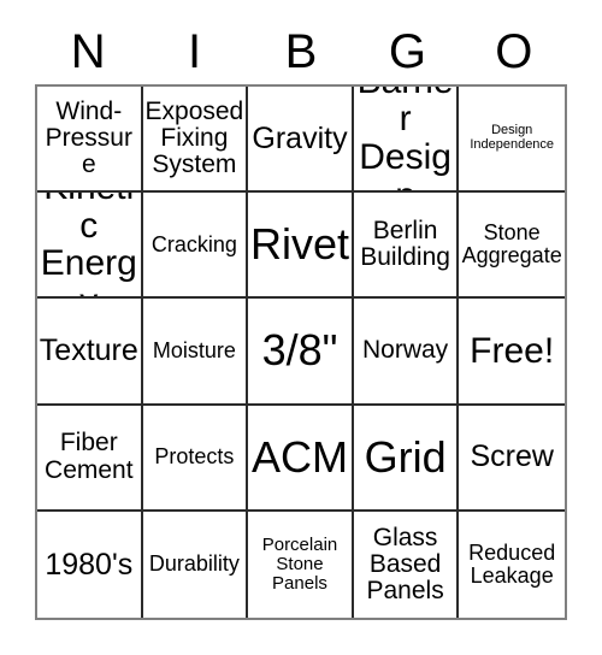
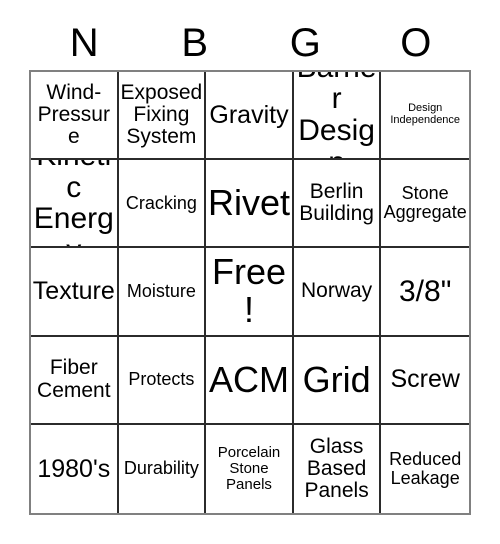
  N
- I
  B
  G
  O
  Wind-Pressure
  Exposed Fixing System
  Gravity
  Design Independence
  Cracking
  Rivet
  Berlin Building
  Stone Aggregate
  Texture
  Moisture
- 3/8"
+ Free!
  Norway
- Free!
+ 3/8"
  Fiber Cement
  Protects
  ACM
  Grid
  Screw
  1980's
  Durability
  Porcelain Stone Panels
  Glass Based Panels
  Reduced Leakage
